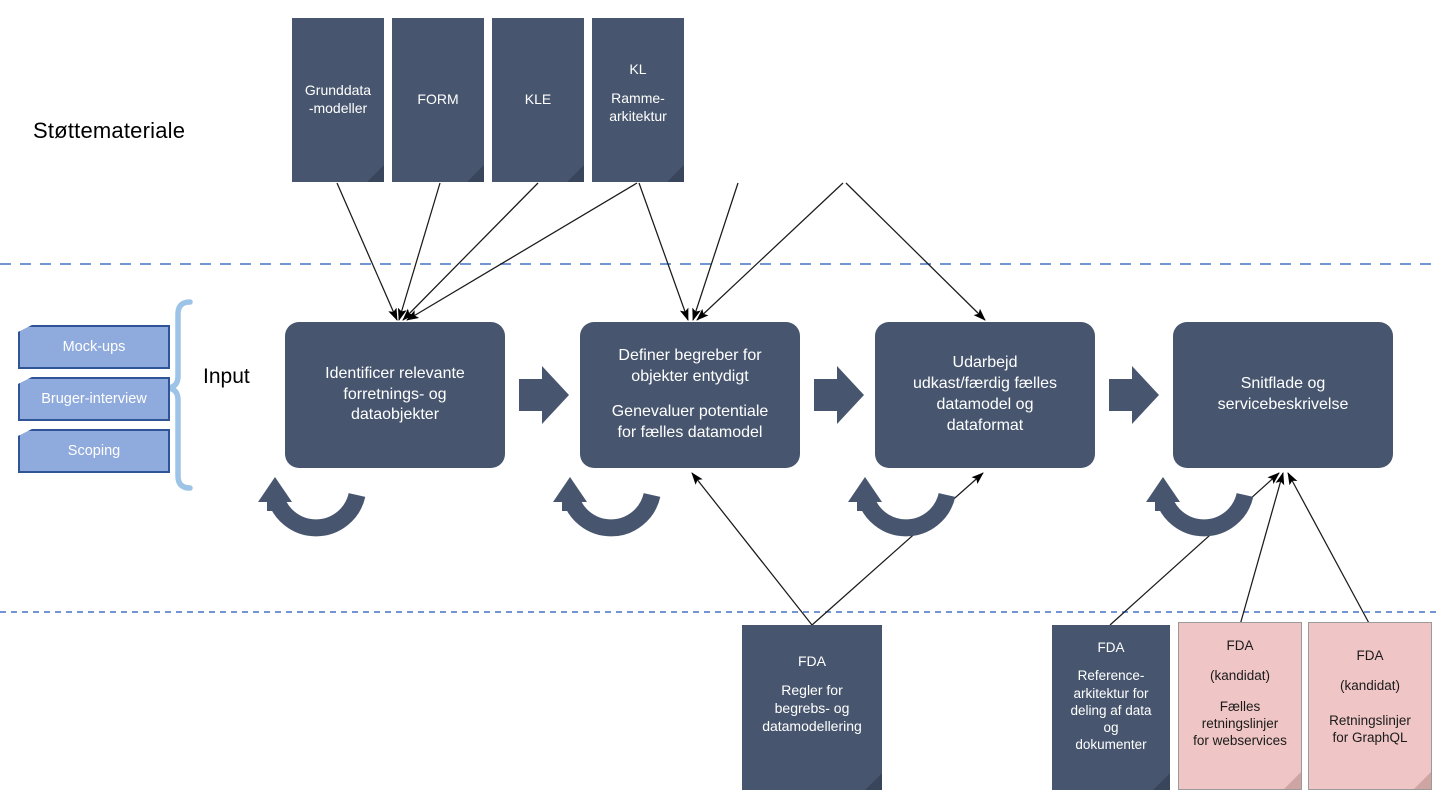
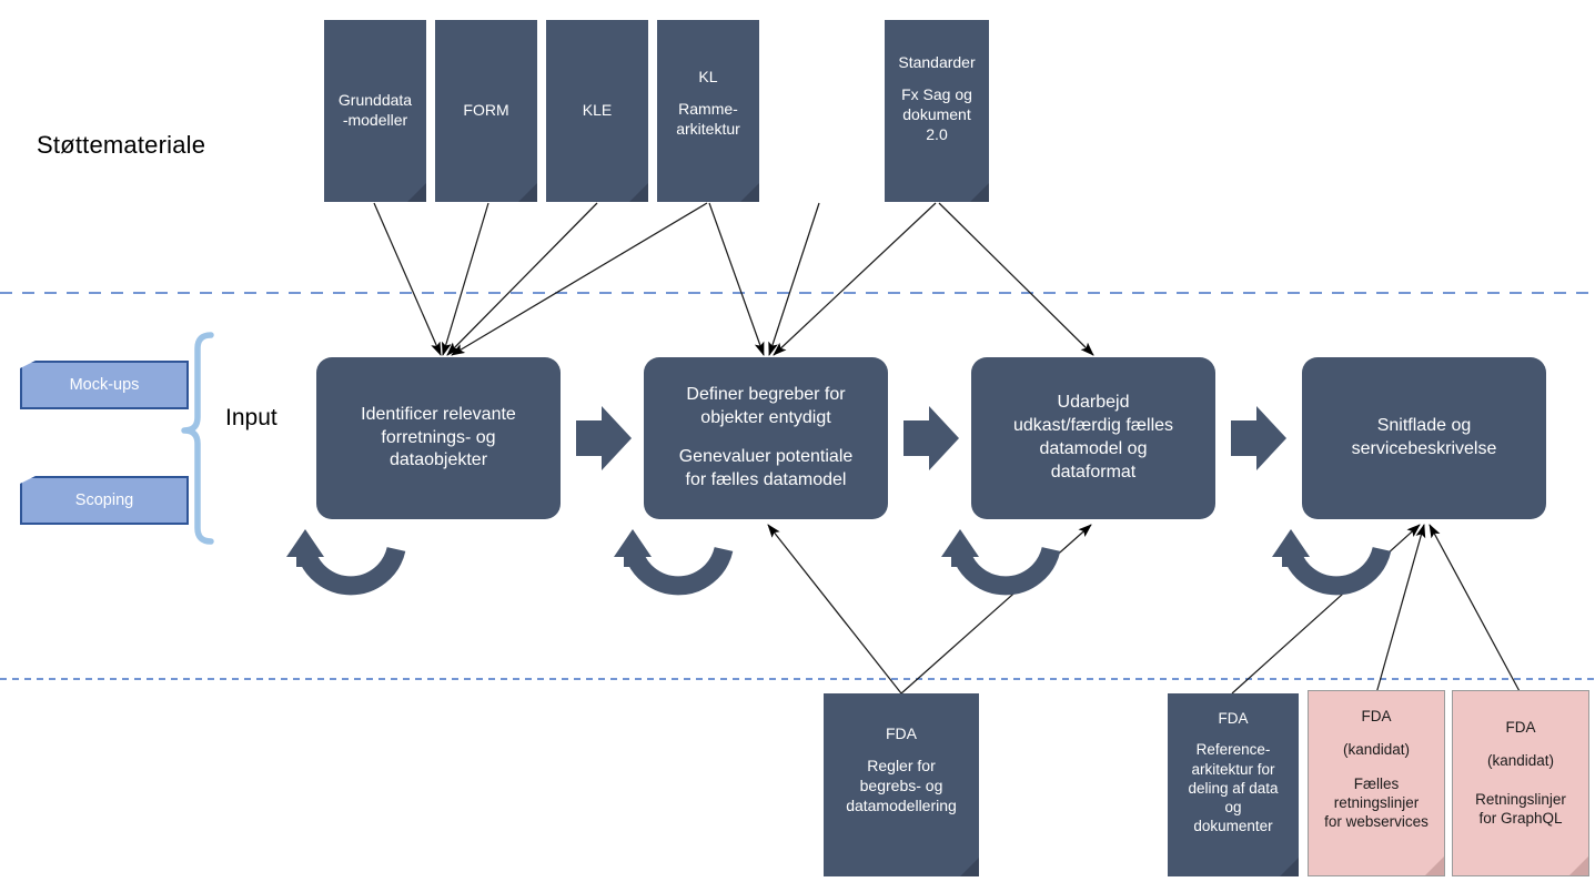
  Støttemateriale
  Input
  Grunddata
  -modeller
  FORM
  KLE
  KL
  Ramme-
  arkitektur
+ Standarder
+ Fx Sag og
+ dokument
+ 2.0
  Mock-ups
- Bruger-interview
  Scoping
  Identificer relevante
  forretnings- og
  dataobjekter
  Definer begreber for
  objekter entydigt
  Genevaluer potentiale
  for fælles datamodel
  Udarbejd
  udkast/færdig fælles
  datamodel og
  dataformat
  Snitflade og
  servicebeskrivelse
  FDA
  Regler for
  begrebs- og
  datamodellering
  FDA
  Reference-
  arkitektur for
  deling af data
  og
  dokumenter
  FDA
  (kandidat)
  Fælles
  retningslinjer
  for webservices
  FDA
  (kandidat)
  Retningslinjer
  for GraphQL
